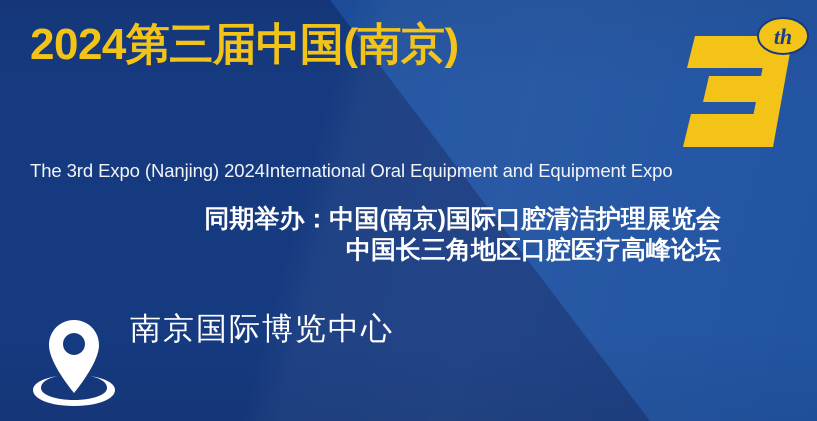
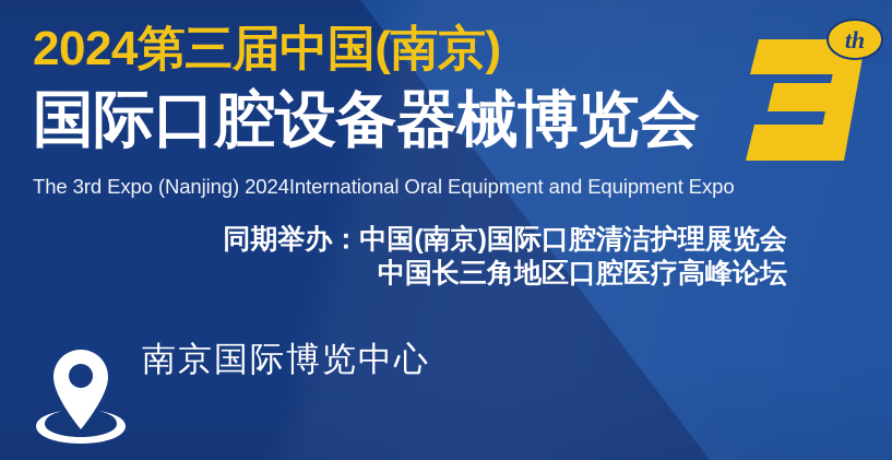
  th
  2024第三届中国(南京)
+ 国际口腔设备器械博览会
  The 3rd Expo (Nanjing) 2024International Oral Equipment and Equipment Expo
  同期举办：中国(南京)国际口腔清洁护理展览会
  中国长三角地区口腔医疗高峰论坛
  南京国际博览中心
